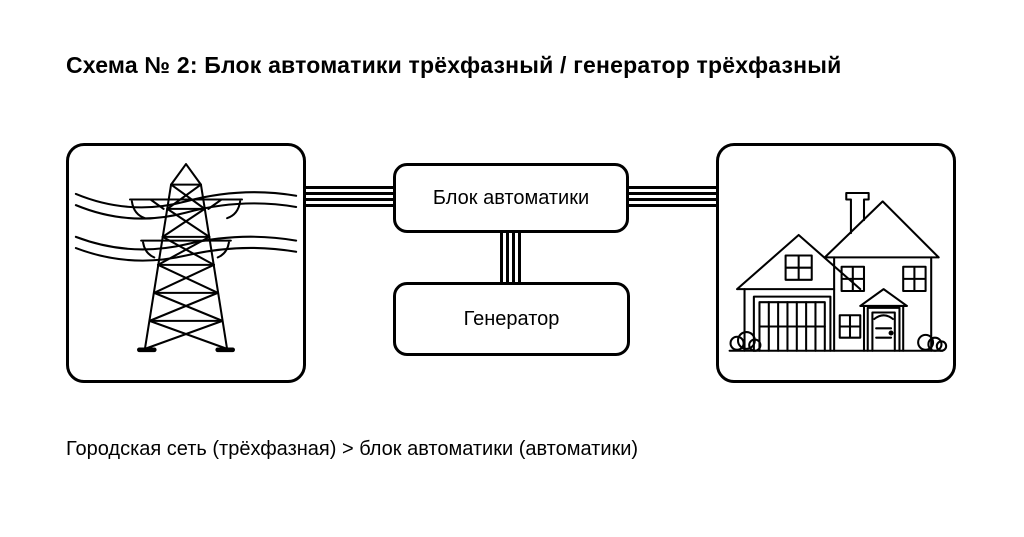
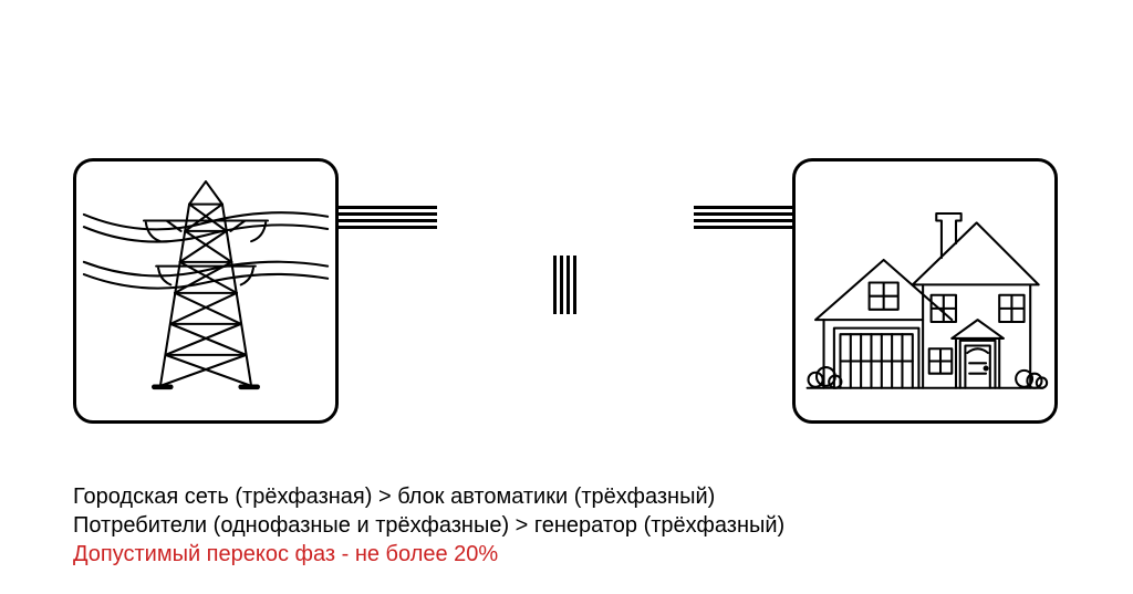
- Схема № 2: Блок автоматики трёхфазный / генератор трёхфазный
- Блок автоматики
- Генератор
- Городская сеть (трёхфазная) > блок автоматики (автоматики)
+ Городская сеть (трёхфазная) > блок автоматики (трёхфазный)
+ Потребители (однофазные и трёхфазные) > генератор (трёхфазный)
+ Допустимый перекос фаз - не более 20%
